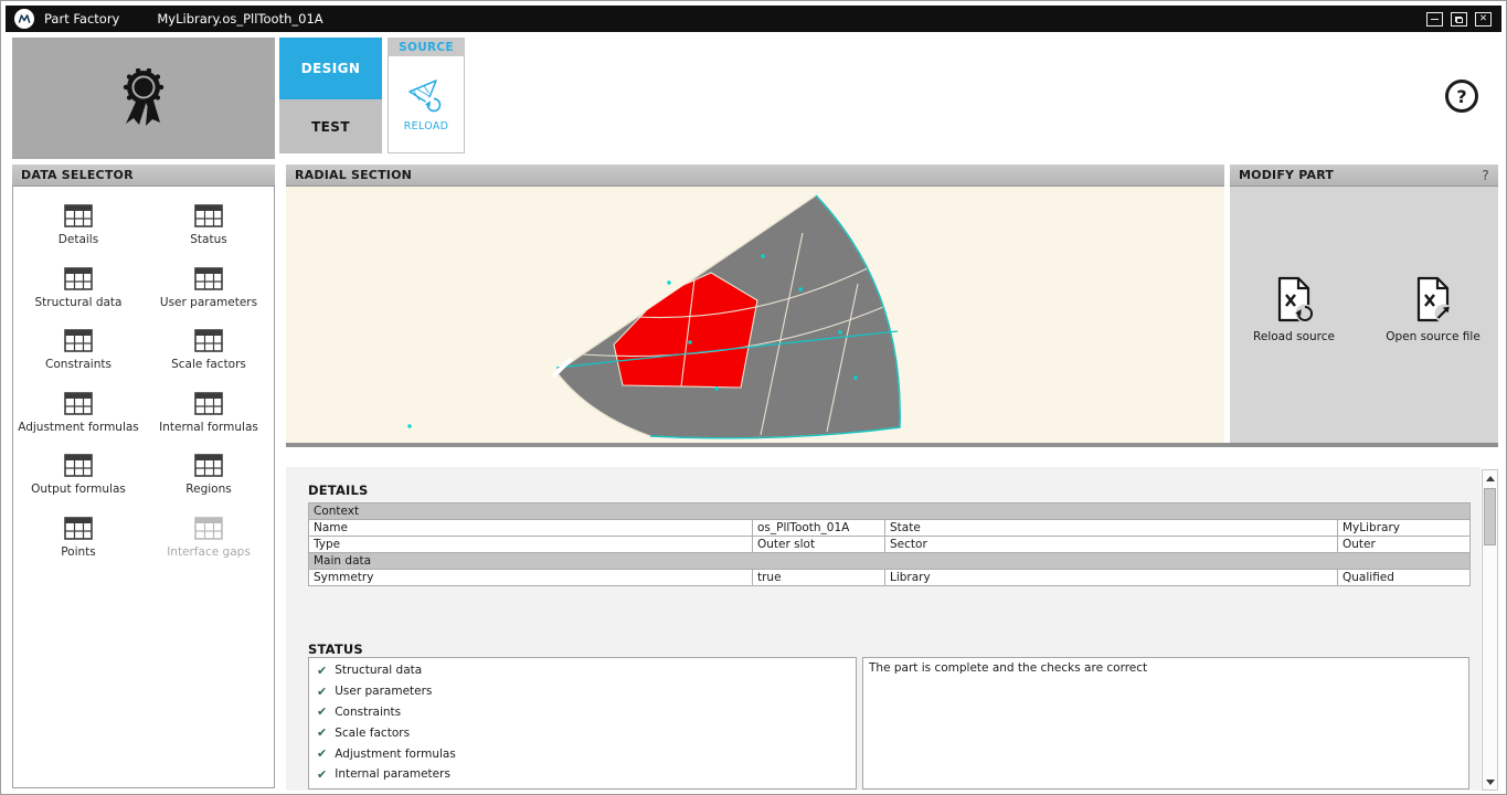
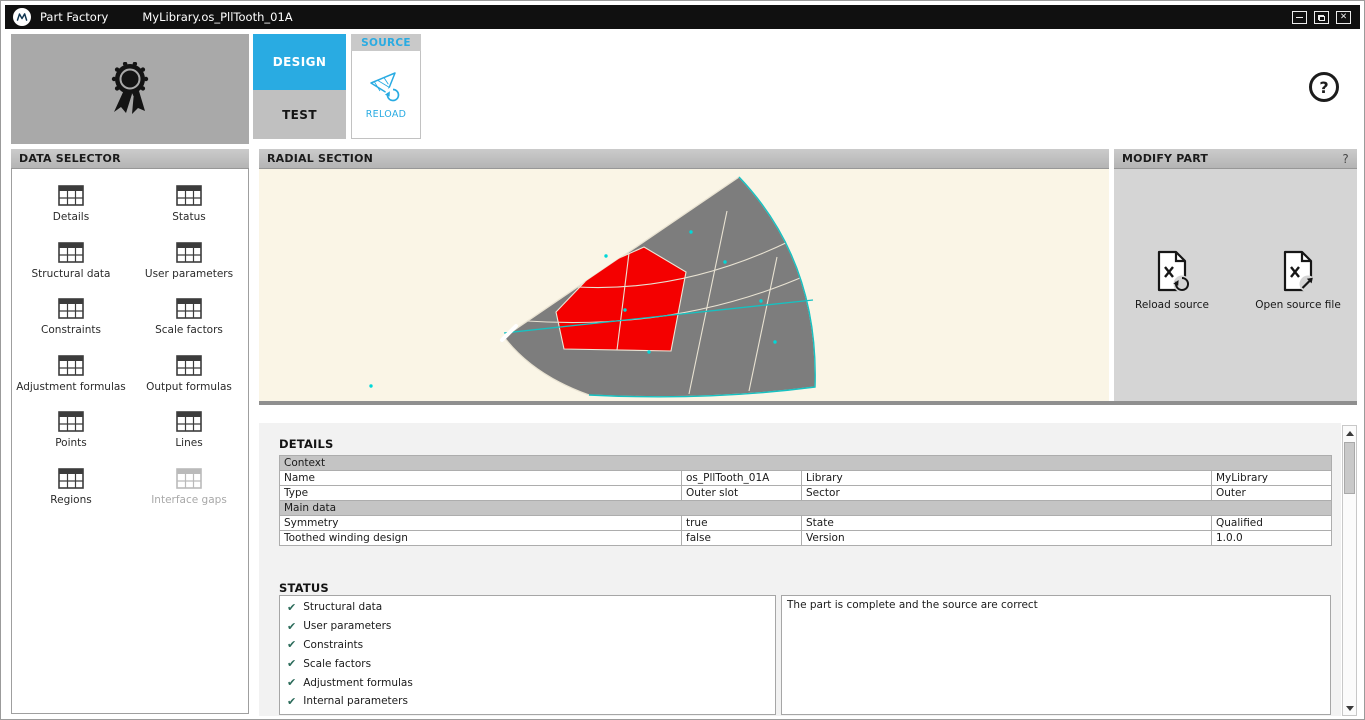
  Part Factory
  MyLibrary.os_PllTooth_01A
  ✕
  DESIGN
  TEST
  SOURCE
  RELOAD
  ?
  DATA SELECTOR
  Details
  Status
  Structural data
  User parameters
  Constraints
  Scale factors
  Adjustment formulas
- Internal formulas
  Output formulas
- Regions
+ Points
+ Lines
- Points
+ Regions
  Interface gaps
  RADIAL SECTION
  MODIFY PART
  ?
  Reload source
  Open source file
  DETAILS
  Context
- Name	os_PllTooth_01A	State	MyLibrary
+ Name	os_PllTooth_01A	Library	MyLibrary
  Type	Outer slot	Sector	Outer
  Main data
- Symmetry	true	Library	Qualified
+ Symmetry	true	State	Qualified
+ Toothed winding design	false	Version	1.0.0
  STATUS
  ✔
  Structural data
  ✔
  User parameters
  ✔
  Constraints
  ✔
  Scale factors
  ✔
  Adjustment formulas
  ✔
  Internal parameters
- The part is complete and the checks are correct
+ The part is complete and the source are correct
